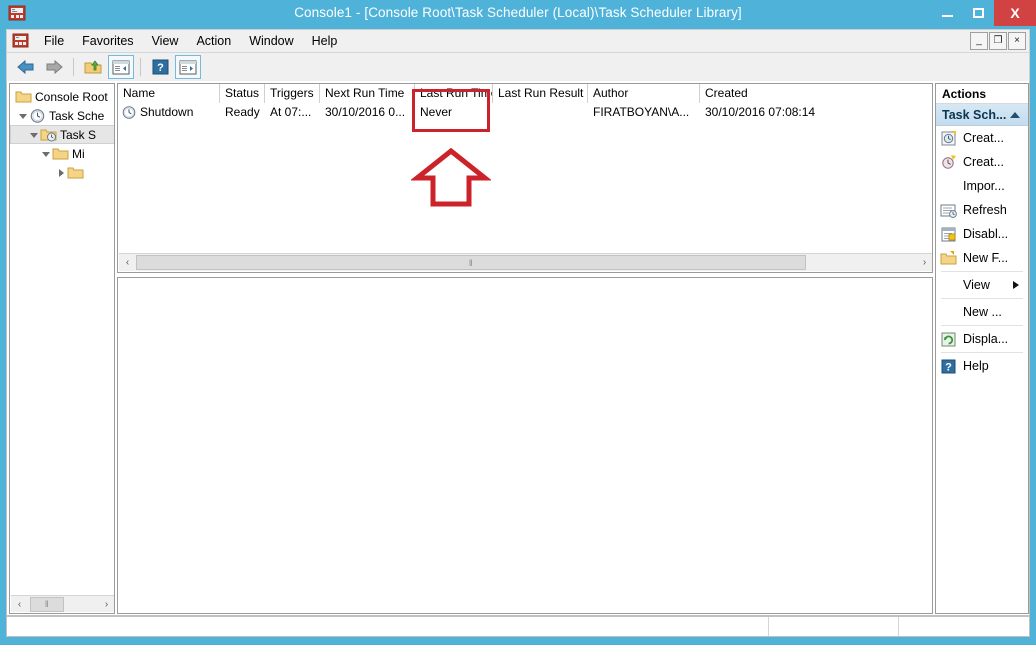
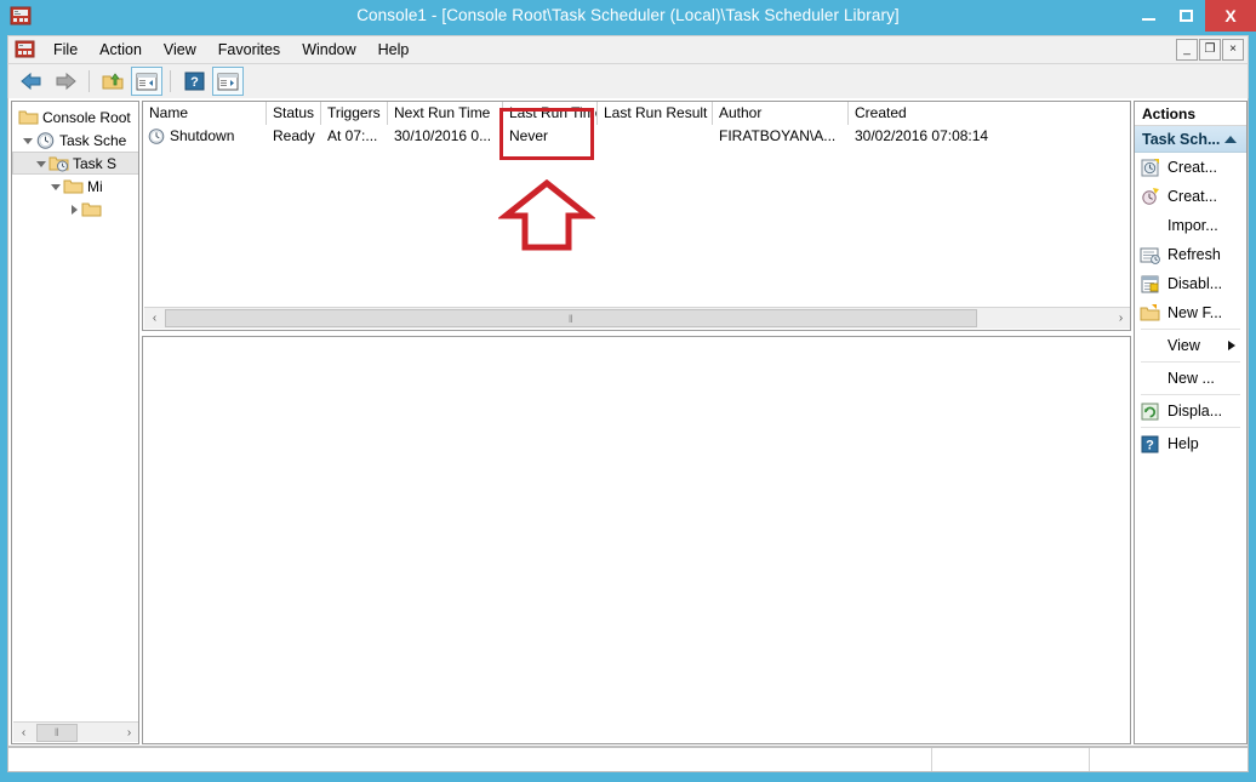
  Console1 - [Console Root\Task Scheduler (Local)\Task Scheduler Library]
  X
  File
- Favorites
+ Action
  View
- Action
+ Favorites
  Window
  Help
  _
  ❐
  ×
  ?
  Console Root
  Task Sche
  Task S
  Mi
  ‹
  ‖
  ›
  Name
  Status
  Triggers
  Next Run Time
  Last Run Tim
  Last Run Result
  Author
  Created
  Shutdown
  Ready
  At 07:...
  30/10/2016 0...
  Never
  FIRATBOYAN\A...
- 30/10/2016 07:08:14
+ 30/02/2016 07:08:14
  ‹
  ‖
  ›
  Actions
  Task Sch...
  Creat...
  Creat...
  Impor...
  Refresh
  Disabl...
  New F...
  View
  New ...
  Displa...
  ?
  Help
